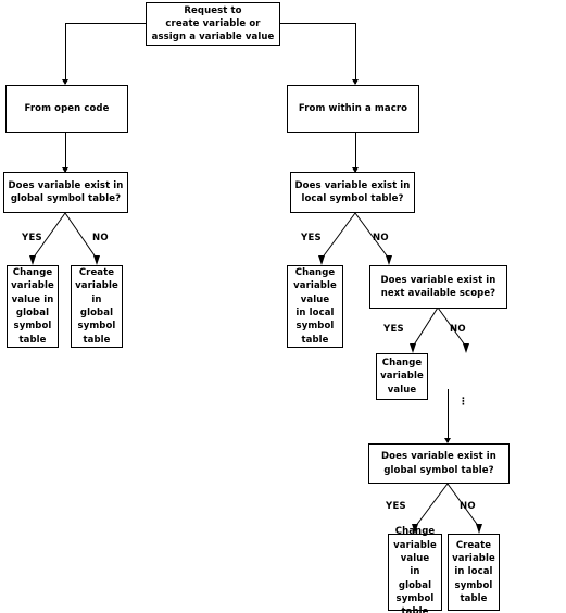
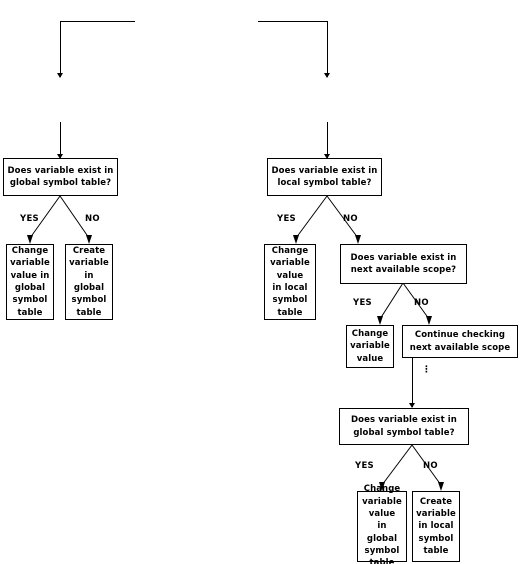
  YES
  NO
  YES
  NO
  YES
  NO
  ⋮
  YES
  NO
- Request to
- create variable or
- assign a variable value
- From open code
- From within a macro
  Does variable exist in
  global symbol table?
  Does variable exist in
  local symbol table?
  Change
  variable
  value in
  global
  symbol
  table
  Create
  variable
  in
  global
  symbol
  table
  Change
  variable
  value
  in local
  symbol
  table
  Does variable exist in
  next available scope?
  Change
  variable
  value
+ Continue checking
+ next available scope
  Does variable exist in
  global symbol table?
  Change
  variable
  value
  in global
  symbol
  table
  Create
  variable
  in local
  symbol
  table
